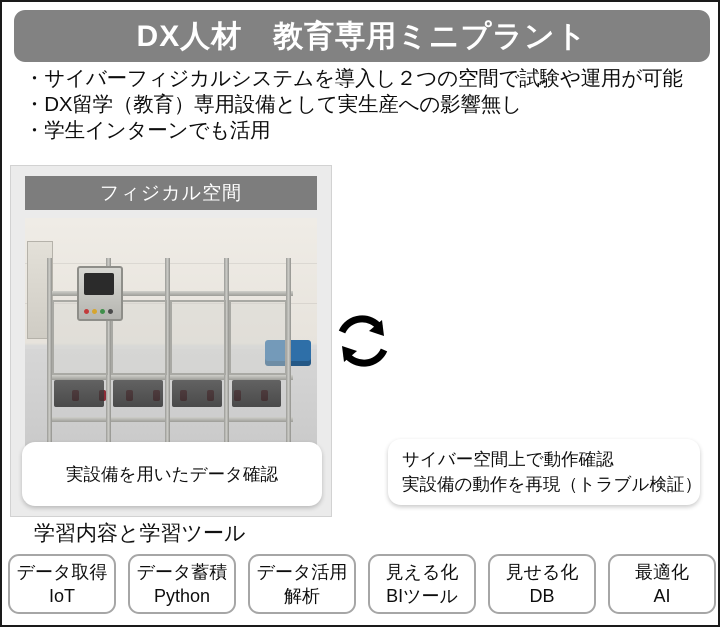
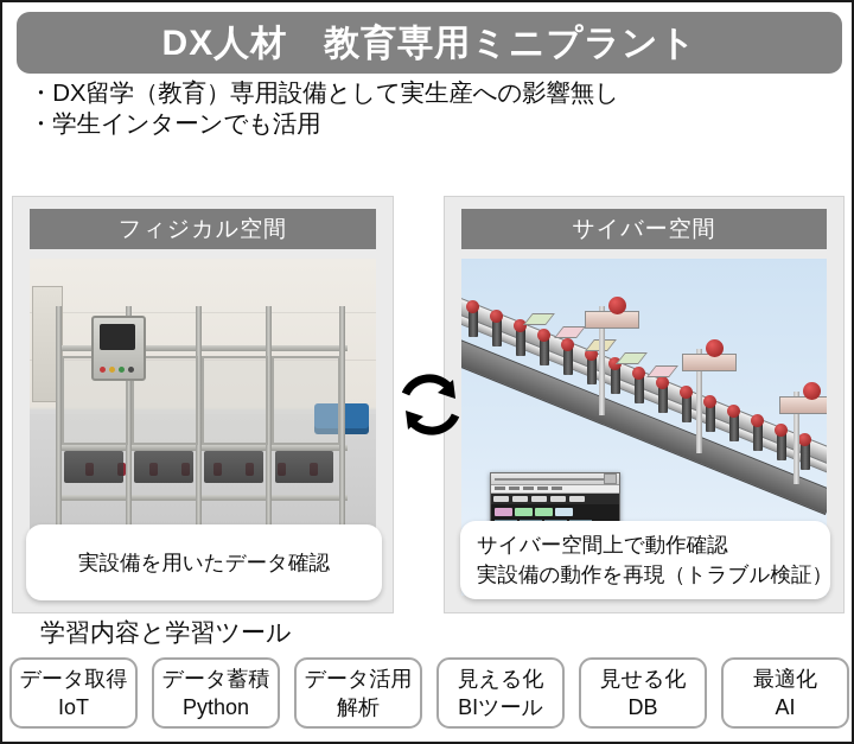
  DX人材 教育専用ミニプラント
- ・サイバーフィジカルシステムを導入し２つの空間で試験や運用が可能
  ・DX留学（教育）専用設備として実生産への影響無し
  ・学生インターンでも活用
  フィジカル空間
+ サイバー空間
  実設備を用いたデータ確認
  サイバー空間上で動作確認
  実設備の動作を再現（トラブル検証）
  学習内容と学習ツール
  データ取得
  IoT
  データ蓄積
  Python
  データ活用
  解析
  見える化
  BIツール
  見せる化
  DB
  最適化
  AI
